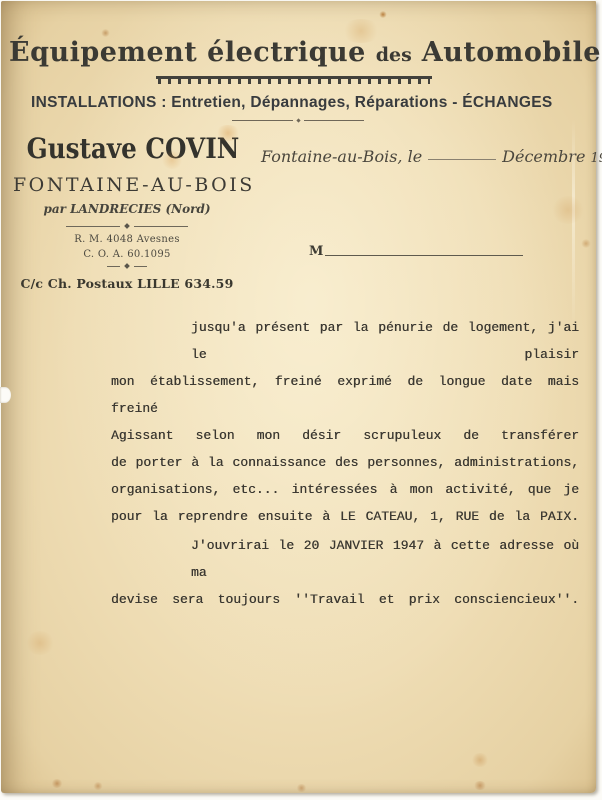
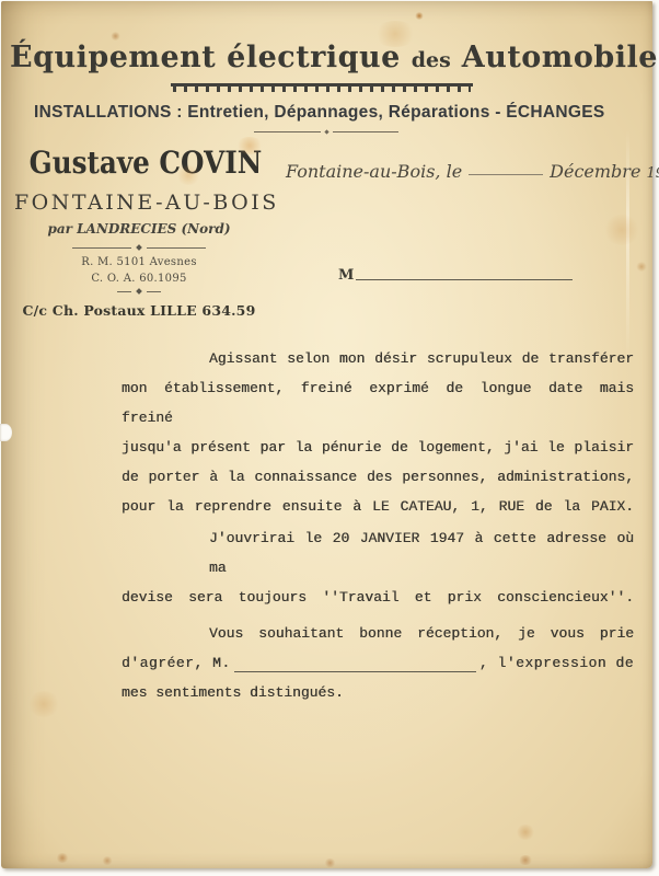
  Équipement électrique des Automobile
  INSTALLATIONS : Entretien, Dépannages, Réparations - ÉCHANGES
  Gustave COVIN
  FONTAINE-AU-BOIS
  par LANDRECIES (Nord)
- R. M. 4048 Avesnes
+ R. M. 5101 Avesnes
  C. O. A. 60.1095
  C/c Ch. Postaux LILLE 634.59
  Fontaine-au-Bois, le Décembe 1
  M
- jusqu'a présent par la pénurie de logement, j'ai le plaisir
+ Agissant selon mon désir scrupuleux de transférer
  mon établissement, freiné exprimé de longue date mais freiné
- Agissant selon mon désir scrupuleux de transférer
+ jusqu'a présent par la pénurie de logement, j'ai le plaisir
  de porter à la connaissance des personnes, administrations,
- organisations, etc... intéressées à mon activité, que je
  pour la reprendre ensuite à LE CATEAU, 1, RUE de la PAIX.
  J'ouvrirai le 20 JANVIER 1947 à cette adresse où ma
  devise sera toujours ''Travail et prix consciencieux''.
+ Vous souhaitant bonne réception, je vous prie
+ d'agréer, M.
+ , l'expression de
+ mes sentiments distingués.
